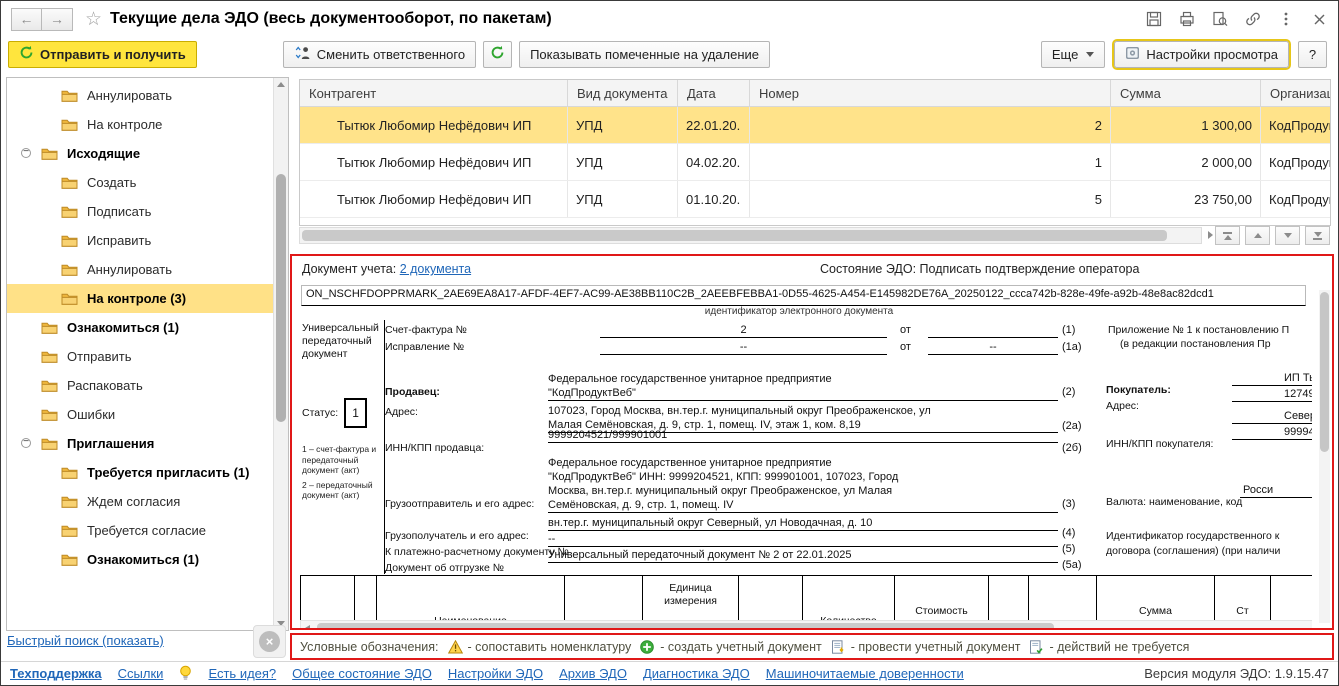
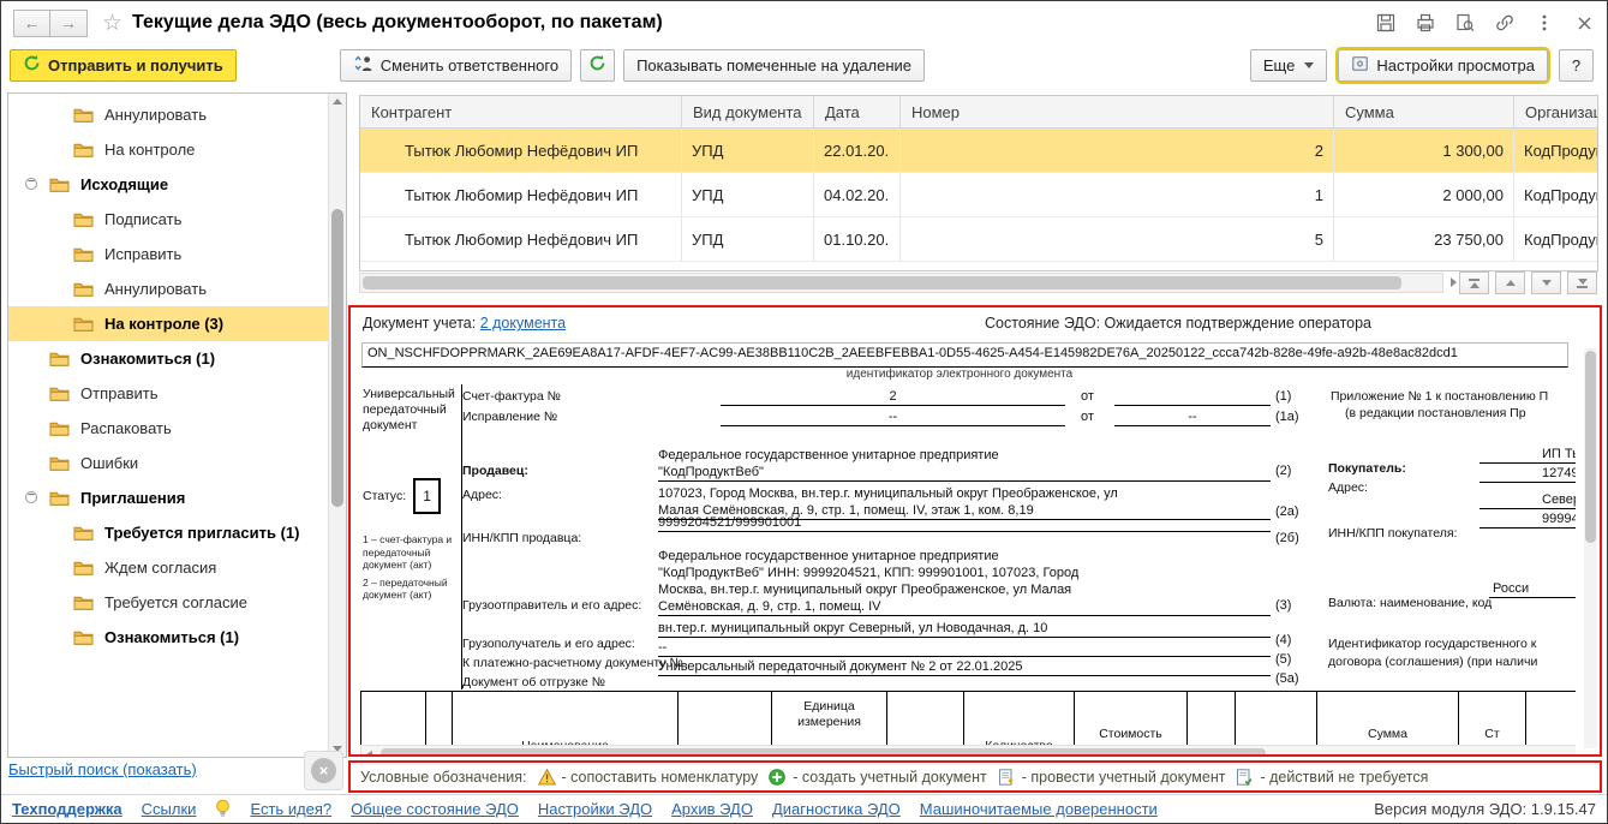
  ←
  →
  ☆
  Текущие дела ЭДО (весь документооборот, по пакетам)
  Отправить и получить
  Сменить ответственного
  Показывать помеченные на удаление
  Еще
  Настройки просмотра
  ?
  Аннулировать
  На контроле
  Исходящие
- Создать
  Подписать
  Исправить
  Аннулировать
  На контроле (3)
  Ознакомиться (1)
  Отправить
  Распаковать
  Ошибки
  Приглашения
  Требуется пригласить (1)
  Ждем согласия
  Требуется согласие
  Ознакомиться (1)
  Быстрый поиск (показать)
  ×
  Контрагент
  Вид документа
  Дата
  Номер
  Сумма
  Организа
  Тытюк Любомир Нефёдович ИП
  УПД
  22.01.20.
  2
  1 300,00
  Тытюк Любомир Нефёдович ИП
  УПД
  04.02.20.
  1
  2 000,00
  Тытюк Любомир Нефёдович ИП
  УПД
  01.10.20.
  5
  23 750,00
  Документ учета: 2 документа
- Состояние ЭДО: Подписать подтверждение оператора
+ Состояние ЭДО: Ожидается подтверждение оператора
  ON_NSCHFDOPPRMARK_2AE69EA8A17-AFDF-4EF7-AC99-AE38BB110C2B_2AEEBFEBBA1-0D55-4625-A454-E145982DE76A_20250122_ccca742b-828e-49fe-a92b-48e8ac82dcd1
  идентификатор электронного документа
  Универсальный передаточный документ
  Статус:
  1
  1 – счет-фактура и передаточный документ (акт)
  2 – передаточный документ (акт)
  Счет-фактура №
  2
  от
  (1)
  Исправление №
  --
  от
  --
  (1а)
  Федеральное государственное унитарное предприятие
  "КодПродуктВеб"
  Продавец:
  (2)
  107023, Город Москва, вн.тер.г. муниципальный округ Преображенское, ул
  Малая Семёновская, д. 9, стр. 1, помещ. IV, этаж 1, ком. 8,19
  Адрес:
  (2а)
  ИНН/КПП продавца:
  9999204521/999901001
  (2б)
  Федеральное государственное унитарное предприятие
  "КодПродуктВеб" ИНН: 9999204521, КПП: 999901001, 107023, Город
  Москва, вн.тер.г. муниципальный округ Преображенское, ул Малая
  Семёновская, д. 9, стр. 1, помещ. IV
  Грузоотправитель и его адрес:
  (3)
  вн.тер.г. муниципальный округ Северный, ул Новодачная, д. 10
  Грузополучатель и его адрес:
  (4)
  К платежно-расчетному документу №
  --
  (5)
  Документ об отгрузке №
  Универсальный передаточный документ № 2 от 22.01.2025
  (5а)
  Приложение № 1 к постановлению П
  (в редакции постановления Пр
  Покупатель:
  ИП Т
  Адрес:
  12749
  Севе
  ИНН/КПП покупателя:
  99994
  Валюта: наименование, код
  Росси
  Идентификатор государственного к
  договора (соглашения) (при наличи
  Единица измерения
  Стоимость
  Сумма
  Ст
  Условные обозначения:
  - сопоставить номенклатуру
  - создать учетный документ
  - провести учетный документ
  - действий не требуется
  Техподдержка
  Ссылки
  Есть идея?
  Общее состояние ЭДО
  Настройки ЭДО
  Архив ЭДО
  Диагностика ЭДО
  Машиночитаемые доверенности
  Версия модуля ЭДО: 1.9.15.47
